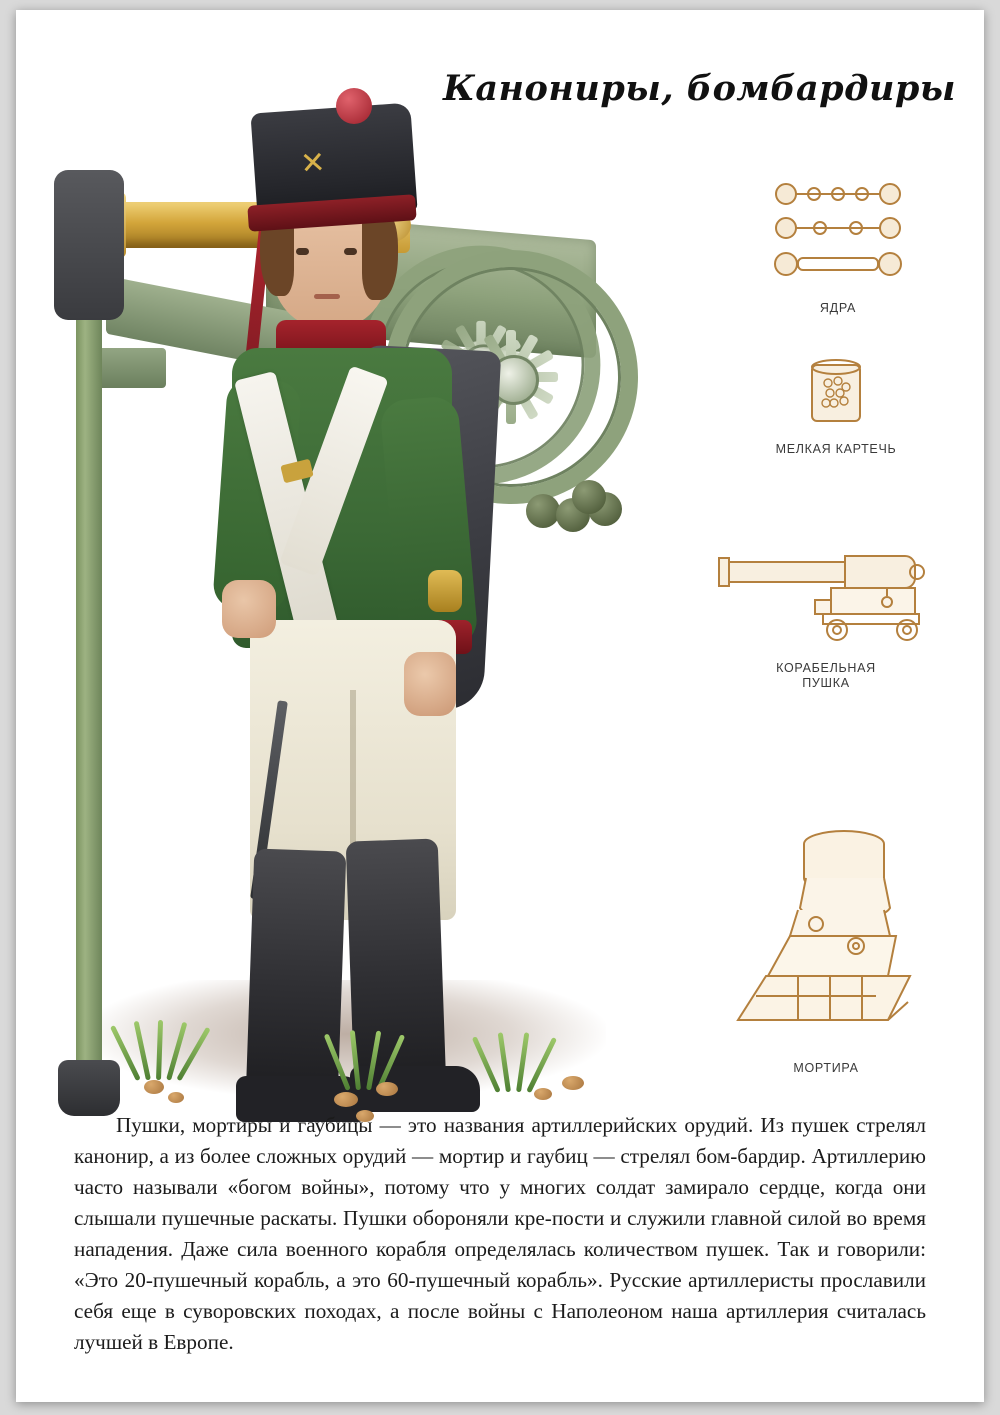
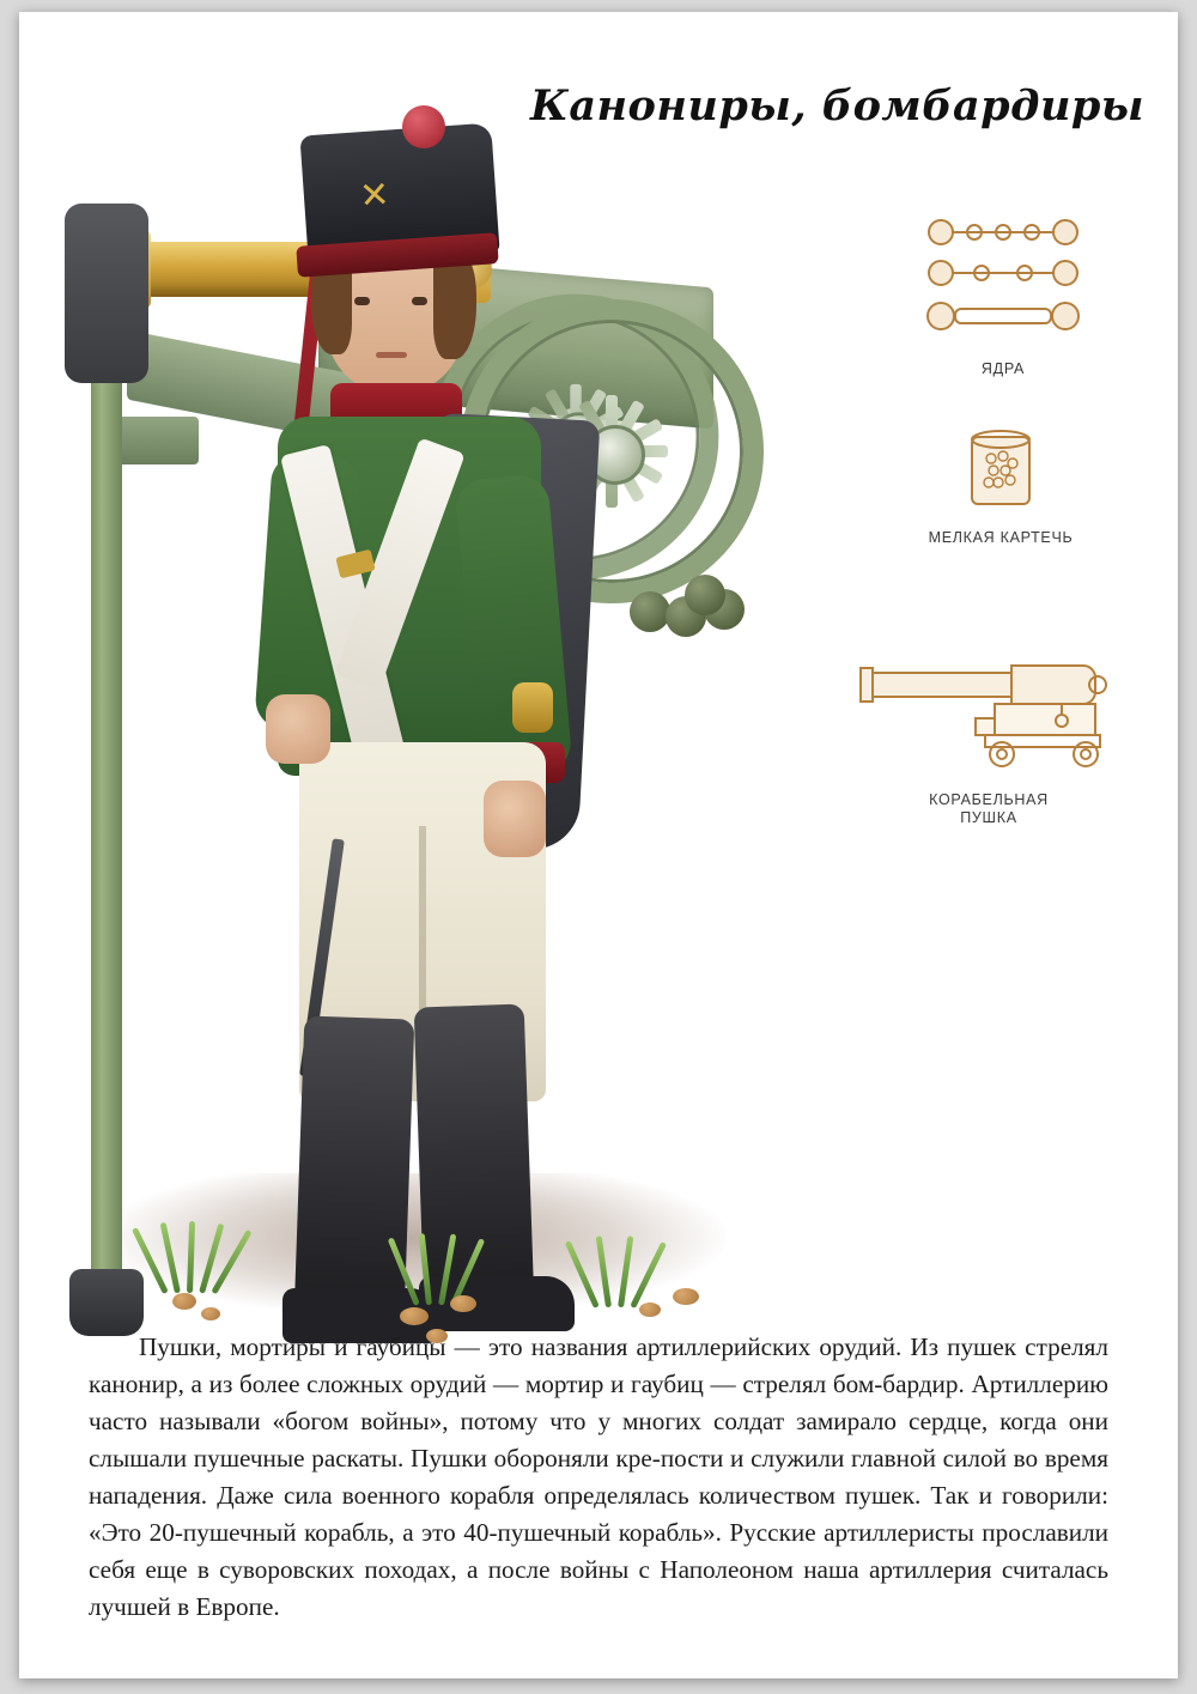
  Канониры, бомбардиры
  ЯДРА
  МЕЛКАЯ КАРТЕЧЬ
  КОРАБЕЛЬНАЯ
  ПУШКА
- МОРТИРА
- Пушки, мортиры и гаубицы — это названия артиллерийских орудий. Из пушек стрелял канонир, а из более сложных орудий — мортир и гаубиц — стрелял бом-бардир. Артиллерию часто называли «богом войны», потому что у многих солдат замирало сердце, когда они слышали пушечные раскаты. Пушки обороняли кре-пости и служили главной силой во время нападения. Даже сила военного корабля определялась количеством пушек. Так и говорили: «Это 20-пушечный корабль, а это 60-пушечный корабль». Русские артиллеристы прославили себя еще в суворовских походах, а после войны с Наполеоном наша артиллерия считалась лучшей в Европе.
+ Пушки, мортиры и гаубицы — это названия артиллерийских орудий. Из пушек стрелял канонир, а из более сложных орудий — мортир и гаубиц — стрелял бом-бардир. Артиллерию часто называли «богом войны», потому что у многих солдат замирало сердце, когда они слышали пушечные раскаты. Пушки обороняли кре-пости и служили главной силой во время нападения. Даже сила военного корабля определялась количеством пушек. Так и говорили: «Это 20-пушечный корабль, а это 40-пушечный корабль». Русские артиллеристы прославили себя еще в суворовских походах, а после войны с Наполеоном наша артиллерия считалась лучшей в Европе.
